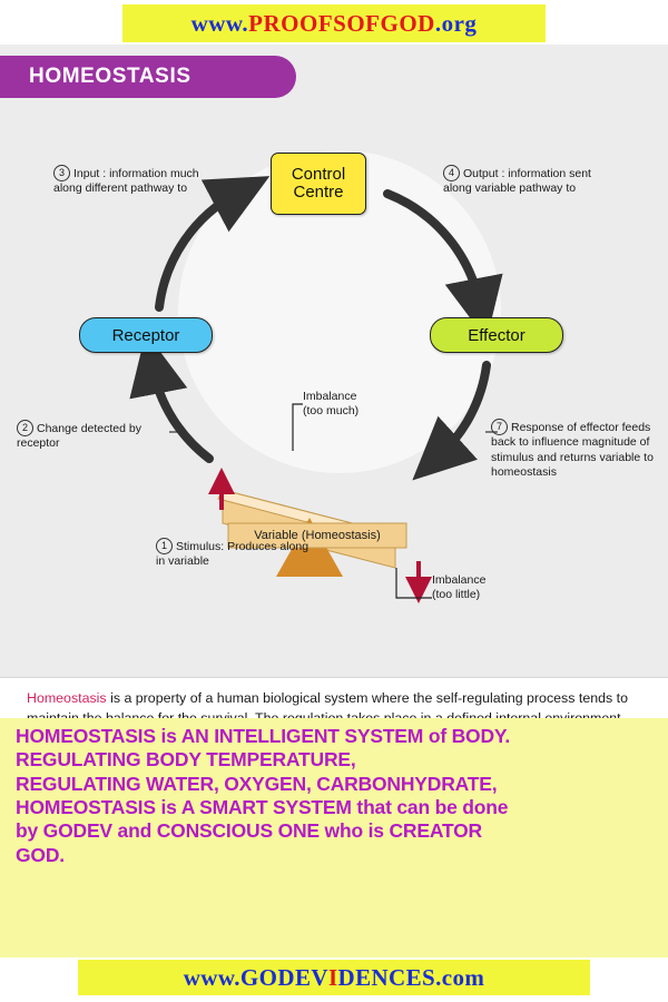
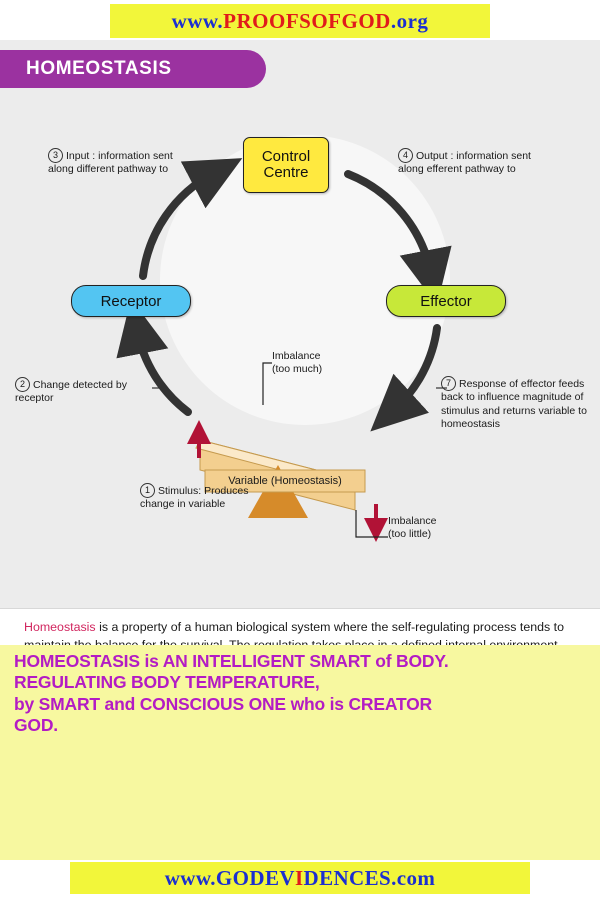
  www.PROOFSOFGOD.org
  HOMEOSTASIS
  Variable (Homeostasis)
  Control
  Centre
  Receptor
  Effector
- 3 Input : information much along different pathway to
+ 3 Input : information sent along different pathway to
- 4 Output : information sent along variable pathway to
+ 4 Output : information sent along efferent pathway to
  2 Change detected by receptor
  7 Response of effector feeds back to influence magnitude of stimulus and returns variable to homeostasis
- 1 Stimulus: Produces along in variable
+ 1 Stimulus: Produces change in variable
  Imbalance
  (too much)
  Imbalance
  (too little)
- HOMEOSTASIS is AN INTELLIGENT SYSTEM of BODY.
+ HOMEOSTASIS is AN INTELLIGENT SMART of BODY.
  REGULATING BODY TEMPERATURE,
- REGULATING WATER, OXYGEN, CARBONHYDRATE,
- HOMEOSTASIS is A SMART SYSTEM that can be done
- by GODEV and CONSCIOUS ONE who is CREATOR
+ by SMART and CONSCIOUS ONE who is CREATOR
  GOD.
  www.GODEVIDENCES.com
